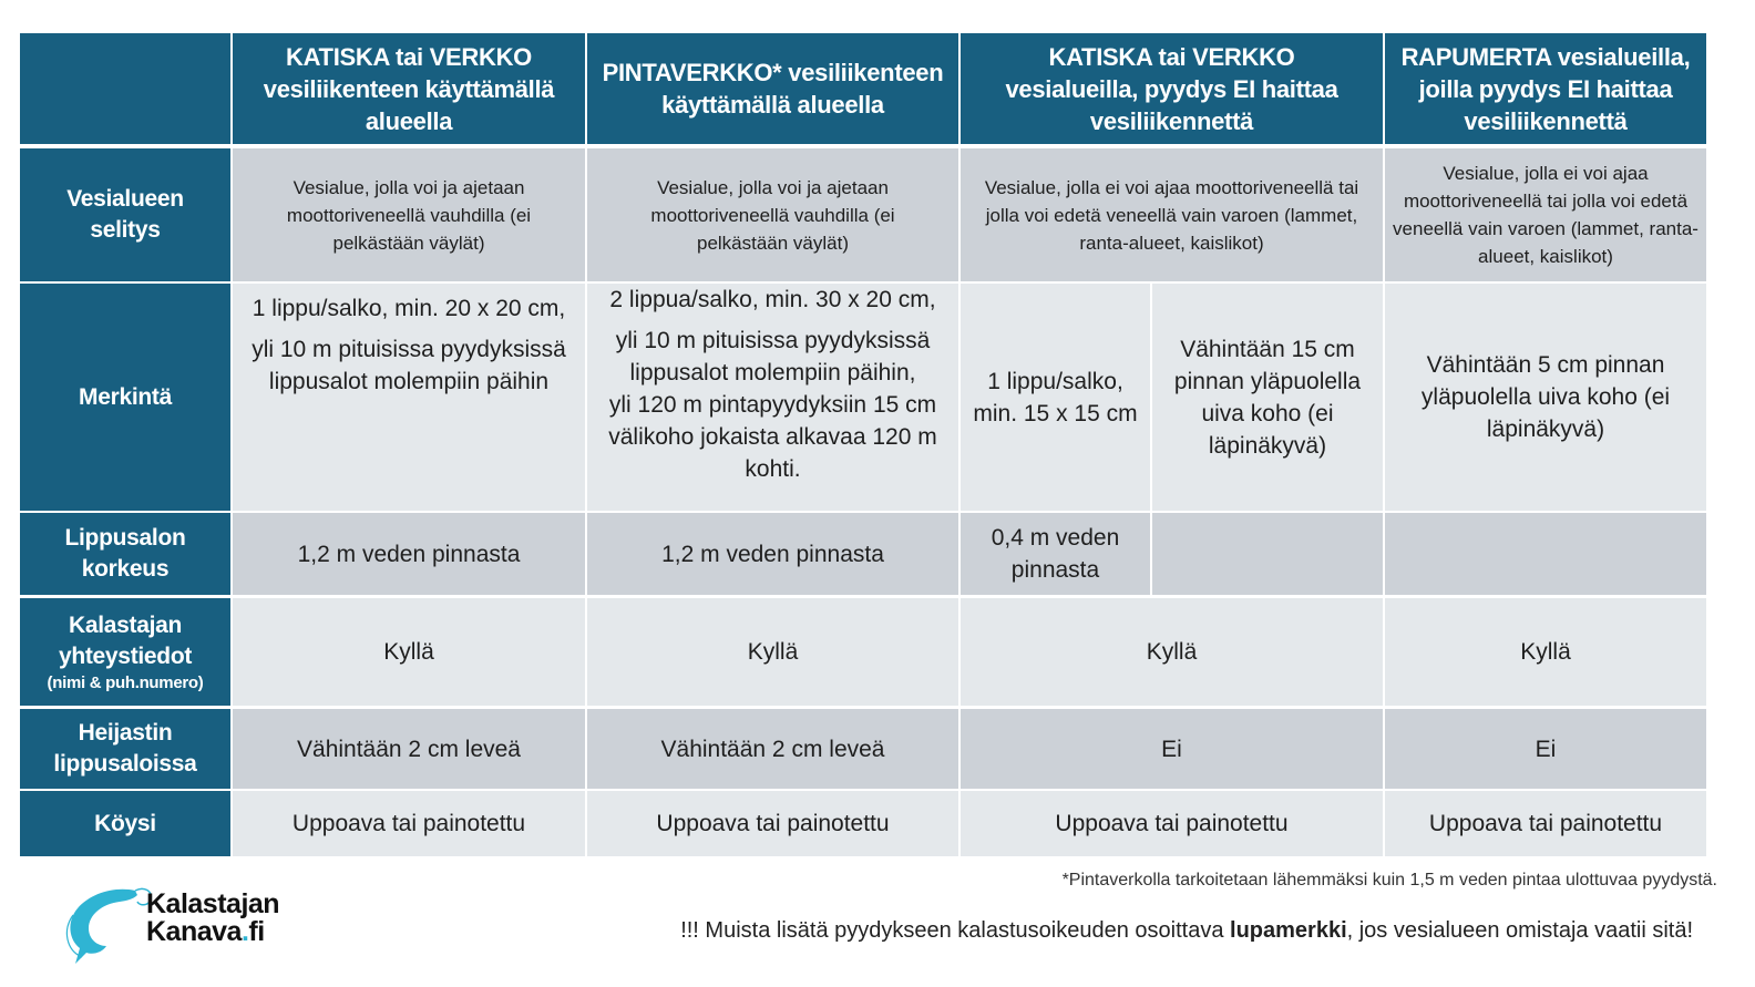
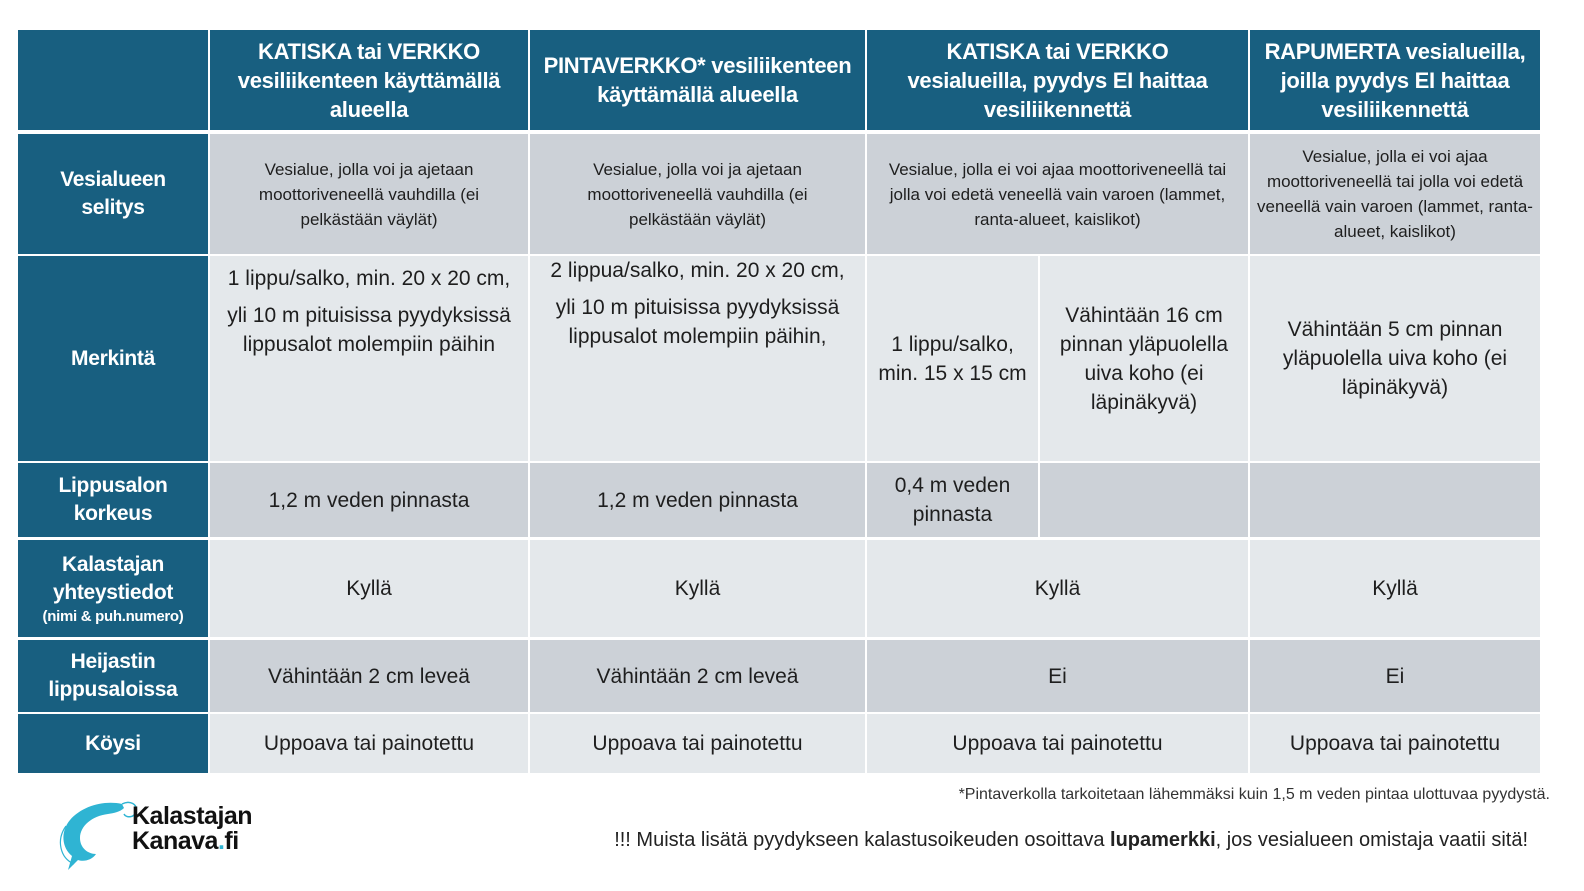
  KATISKA tai VERKKO vesiliikenteen käyttämällä alueella
  PINTAVERKKO* vesiliikenteen käyttämällä alueella
  KATISKA tai VERKKO vesialueilla, pyydys EI haittaa vesiliikennettä
  RAPUMERTA vesialueilla, joilla pyydys EI haittaa vesiliikennettä
  Vesialueen selitys
  Vesialue, jolla voi ja ajetaan moottoriveneellä vauhdilla (ei pelkästään väylät)
  Vesialue, jolla voi ja ajetaan moottoriveneellä vauhdilla (ei pelkästään väylät)
  Vesialue, jolla ei voi ajaa moottoriveneellä tai jolla voi edetä veneellä vain varoen (lammet, ranta-alueet, kaislikot)
  Vesialue, jolla ei voi ajaa moottoriveneellä tai jolla voi edetä veneellä vain varoen (lammet, ranta-alueet, kaislikot)
  Merkintä
  1 lippu/salko, min. 20 x 20 cm,
  yli 10 m pituisissa pyydyksissä lippusalot molempiin päihin
- 2 lippua/salko, min. 30 x 20 cm,
+ 2 lippua/salko, min. 20 x 20 cm,
  yli 10 m pituisissa pyydyksissä lippusalot molempiin päihin,
- yli 120 m pintapyydyksiin 15 cm välikoho jokaista alkavaa 120 m kohti.
  1 lippu/salko, min. 15 x 15 cm
- Vähintään 15 cm pinnan yläpuolella uiva koho (ei läpinäkyvä)
+ Vähintään 16 cm pinnan yläpuolella uiva koho (ei läpinäkyvä)
  Vähintään 5 cm pinnan yläpuolella uiva koho (ei läpinäkyvä)
  Lippusalon korkeus
  1,2 m veden pinnasta
  1,2 m veden pinnasta
  0,4 m veden pinnasta
  Kalastajan yhteystiedot
  (nimi & puh.numero)
  Kyllä
  Kyllä
  Kyllä
  Kyllä
  Heijastin lippusaloissa
  Vähintään 2 cm leveä
  Vähintään 2 cm leveä
  Ei
  Ei
  Köysi
  Uppoava tai painotettu
  Uppoava tai painotettu
  Uppoava tai painotettu
  Uppoava tai painotettu
  *Pintaverkolla tarkoitetaan lähemmäksi kuin 1,5 m veden pintaa ulottuvaa pyydystä.
  !!! Muista lisätä pyydykseen kalastusoikeuden osoittava lupamerkki, jos vesialueen omistaja vaatii sitä!
  Kalastajan
  Kanava.fi
